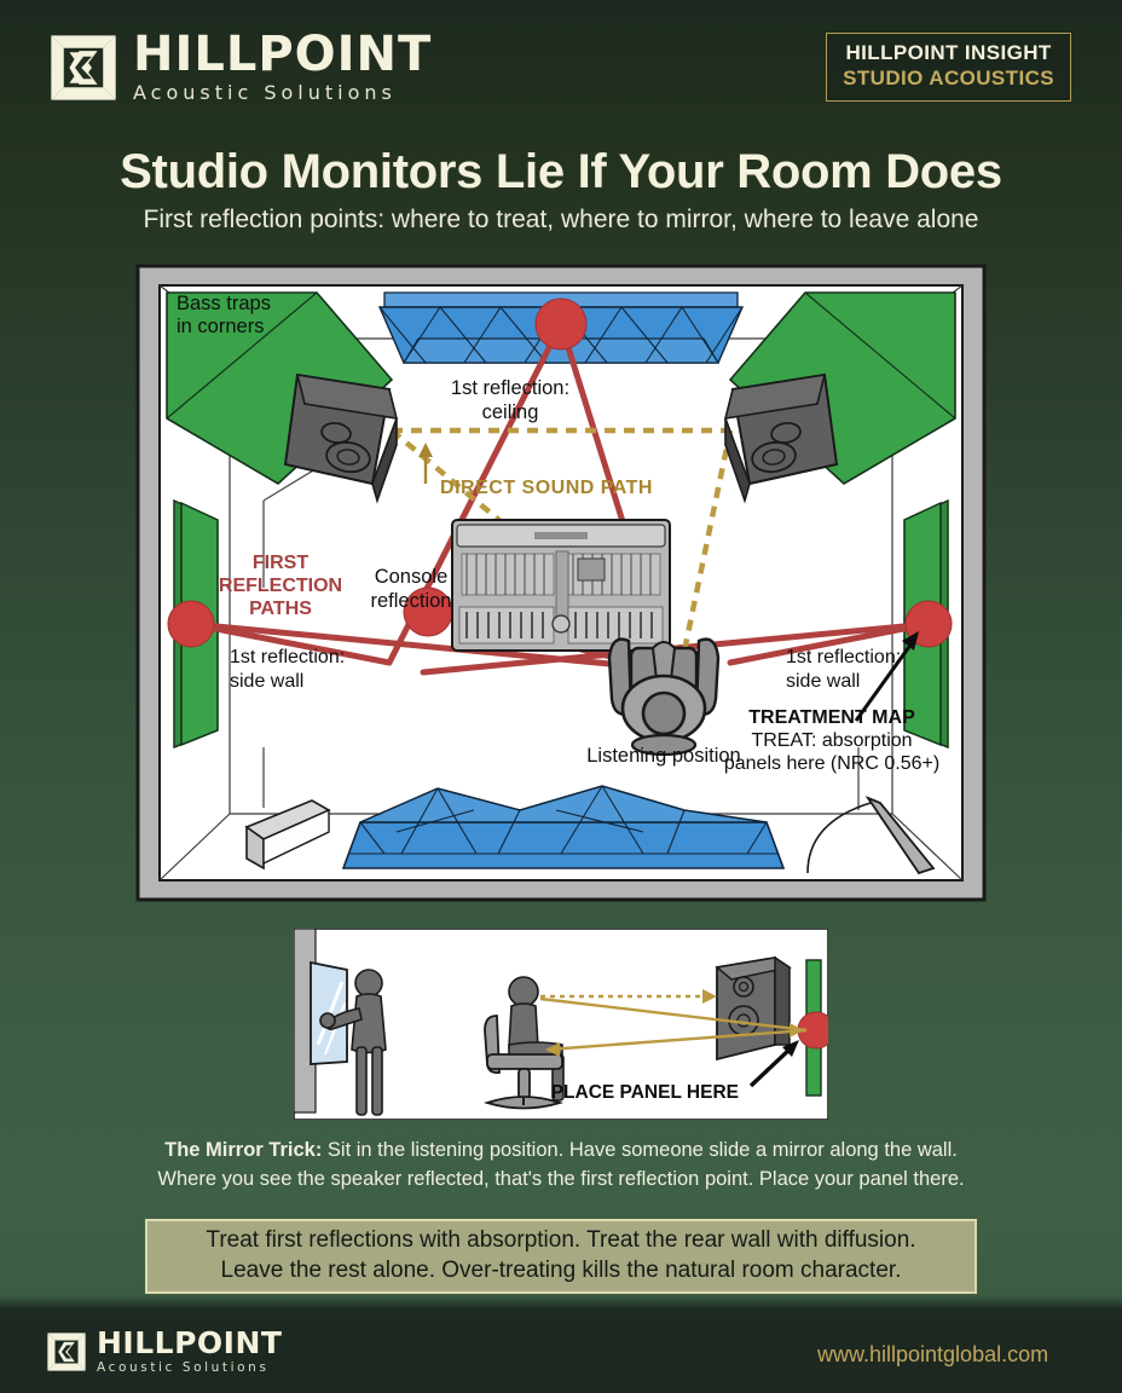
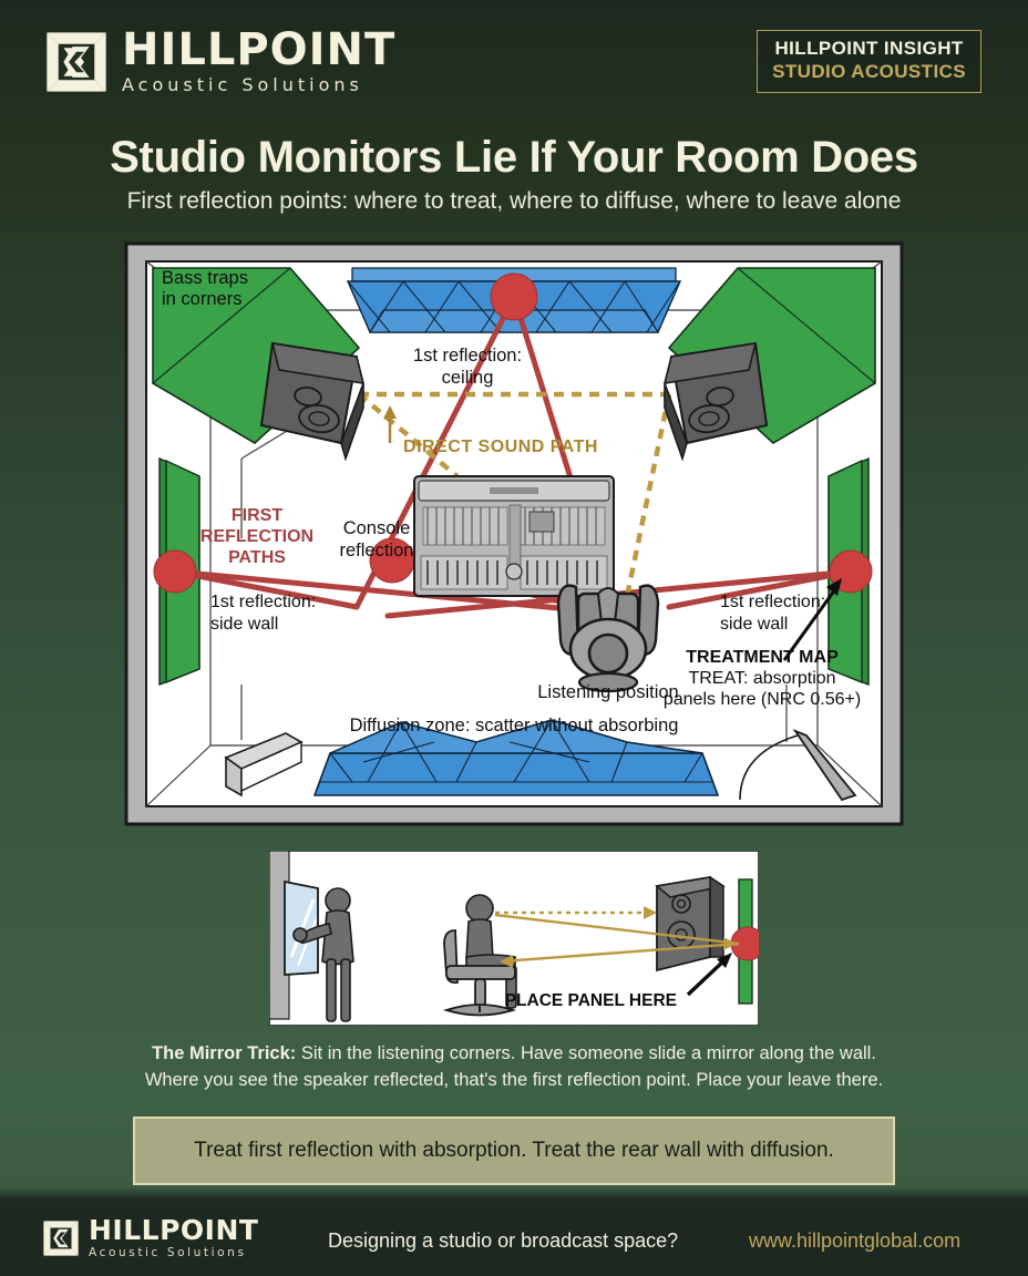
  HILLPOINT
  Acoustic Solutions
  HILLPOINT INSIGHT
  STUDIO ACOUSTICS
  Studio Monitors Lie If Your Room Does
- First reflection points: where to treat, where to mirror, where to leave alone
+ First reflection points: where to treat, where to diffuse, where to leave alone
  Bass traps
  in corners
  1st reflection:
  ceiling
  DIRECT SOUND PATH
  FIRST
  REFLECTION
  PATHS
  Console
  reflection
  1st reflection:
  side wall
  1st reflection:
  side wall
  TREATMENT MAP
  TREAT: absorption
  panels here (NRC 0.56+)
  Listening position
+ Diffusion zone: scatter without absorbing
  PLACE PANEL HERE
- The Mirror Trick: Sit in the listening position. Have someone slide a mirror along the wall.
+ The Mirror Trick: Sit in the listening corners. Have someone slide a mirror along the wall.
- Where you see the speaker reflected, that's the first reflection point. Place your panel there.
+ Where you see the speaker reflected, that's the first reflection point. Place your leave there.
- Treat first reflections with absorption. Treat the rear wall with diffusion.
+ Treat first reflection with absorption. Treat the rear wall with diffusion.
- Leave the rest alone. Over-treating kills the natural room character.
  HILLPOINT
  Acoustic Solutions
+ Designing a studio or broadcast space?
  www.hillpointglobal.com
